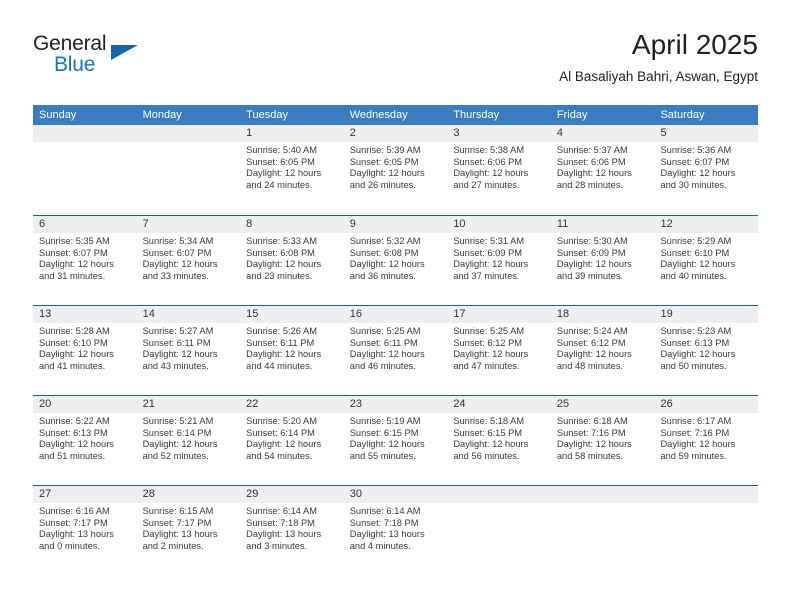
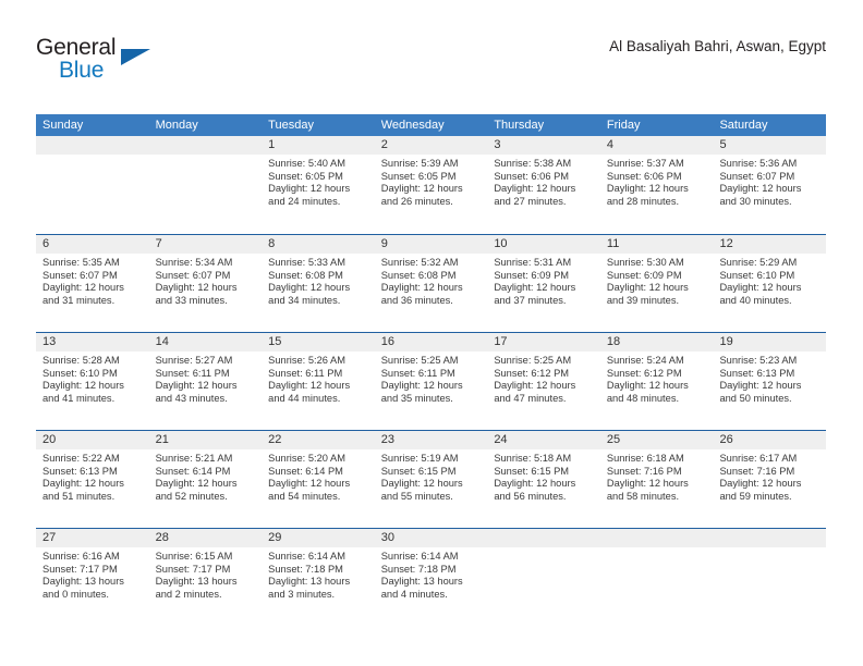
  General
  Blue
- April 2025
  Al Basaliyah Bahri, Aswan, Egypt
  Sunday
  Monday
  Tuesday
  Wednesday
  Thursday
  Friday
  Saturday
  1
  Sunrise: 5:40 AM
  Sunset: 6:05 PM
  Daylight: 12 hours
  and 24 minutes.
  2
  Sunrise: 5:39 AM
  Sunset: 6:05 PM
  Daylight: 12 hours
  and 26 minutes.
  3
  Sunrise: 5:38 AM
  Sunset: 6:06 PM
  Daylight: 12 hours
  and 27 minutes.
  4
  Sunrise: 5:37 AM
  Sunset: 6:06 PM
  Daylight: 12 hours
  and 28 minutes.
  5
  Sunrise: 5:36 AM
  Sunset: 6:07 PM
  Daylight: 12 hours
  and 30 minutes.
  6
  Sunrise: 5:35 AM
  Sunset: 6:07 PM
  Daylight: 12 hours
  and 31 minutes.
  7
  Sunrise: 5:34 AM
  Sunset: 6:07 PM
  Daylight: 12 hours
  and 33 minutes.
  8
  Sunrise: 5:33 AM
  Sunset: 6:08 PM
  Daylight: 12 hours
- and 23 minutes.
+ and 34 minutes.
  9
  Sunrise: 5:32 AM
  Sunset: 6:08 PM
  Daylight: 12 hours
  and 36 minutes.
  10
  Sunrise: 5:31 AM
  Sunset: 6:09 PM
  Daylight: 12 hours
  and 37 minutes.
  11
  Sunrise: 5:30 AM
  Sunset: 6:09 PM
  Daylight: 12 hours
  and 39 minutes.
  12
  Sunrise: 5:29 AM
  Sunset: 6:10 PM
  Daylight: 12 hours
  and 40 minutes.
  13
  Sunrise: 5:28 AM
  Sunset: 6:10 PM
  Daylight: 12 hours
  and 41 minutes.
  14
  Sunrise: 5:27 AM
  Sunset: 6:11 PM
  Daylight: 12 hours
  and 43 minutes.
  15
  Sunrise: 5:26 AM
  Sunset: 6:11 PM
  Daylight: 12 hours
  and 44 minutes.
  16
  Sunrise: 5:25 AM
  Sunset: 6:11 PM
  Daylight: 12 hours
- and 46 minutes.
+ and 35 minutes.
  17
  Sunrise: 5:25 AM
  Sunset: 6:12 PM
  Daylight: 12 hours
  and 47 minutes.
  18
  Sunrise: 5:24 AM
  Sunset: 6:12 PM
  Daylight: 12 hours
  and 48 minutes.
  19
  Sunrise: 5:23 AM
  Sunset: 6:13 PM
  Daylight: 12 hours
  and 50 minutes.
  20
  Sunrise: 5:22 AM
  Sunset: 6:13 PM
  Daylight: 12 hours
  and 51 minutes.
  21
  Sunrise: 5:21 AM
  Sunset: 6:14 PM
  Daylight: 12 hours
  and 52 minutes.
  22
  Sunrise: 5:20 AM
  Sunset: 6:14 PM
  Daylight: 12 hours
  and 54 minutes.
  23
  Sunrise: 5:19 AM
  Sunset: 6:15 PM
  Daylight: 12 hours
  and 55 minutes.
  24
  Sunrise: 5:18 AM
  Sunset: 6:15 PM
  Daylight: 12 hours
  and 56 minutes.
  25
  Sunrise: 6:18 AM
  Sunset: 7:16 PM
  Daylight: 12 hours
  and 58 minutes.
  26
  Sunrise: 6:17 AM
  Sunset: 7:16 PM
  Daylight: 12 hours
  and 59 minutes.
  27
  Sunrise: 6:16 AM
  Sunset: 7:17 PM
  Daylight: 13 hours
  and 0 minutes.
  28
  Sunrise: 6:15 AM
  Sunset: 7:17 PM
  Daylight: 13 hours
  and 2 minutes.
  29
  Sunrise: 6:14 AM
  Sunset: 7:18 PM
  Daylight: 13 hours
  and 3 minutes.
  30
  Sunrise: 6:14 AM
  Sunset: 7:18 PM
  Daylight: 13 hours
  and 4 minutes.
